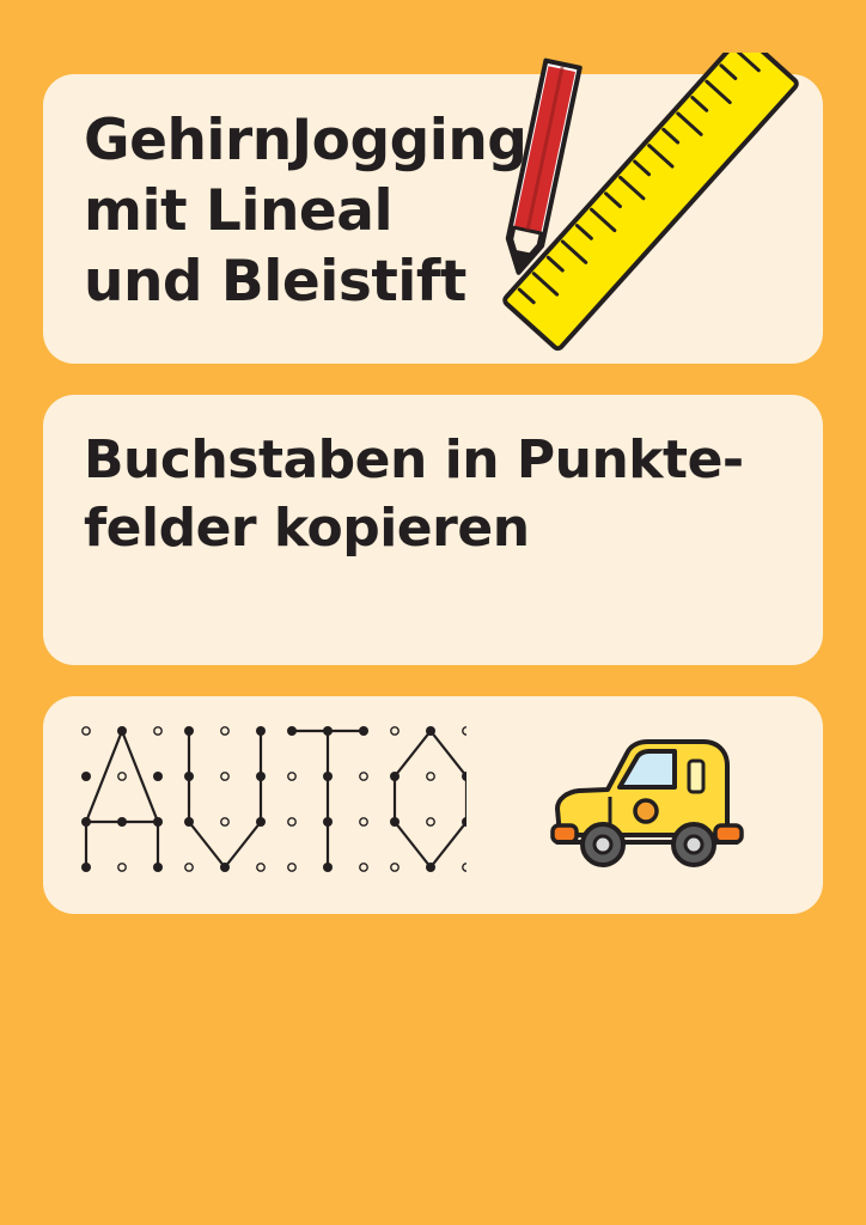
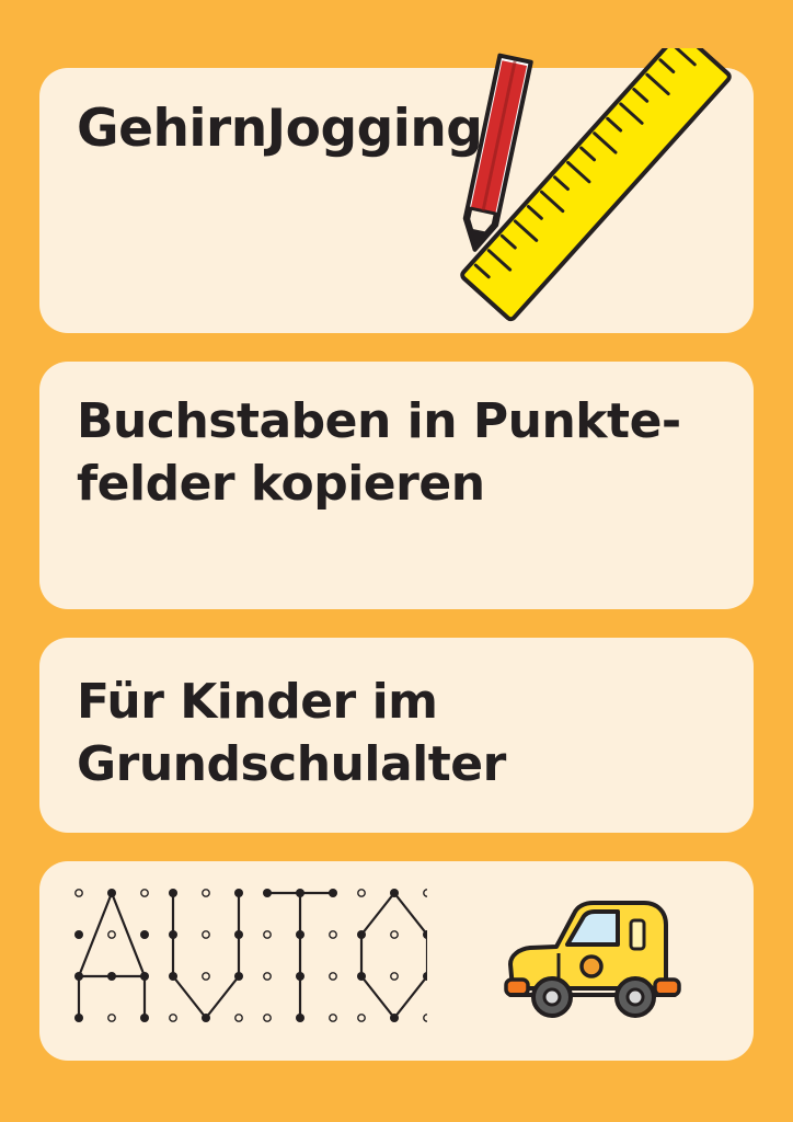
  GehirnJogging
- mit Lineal
- und Bleistift
  Buchstaben in Punkte-
  felder kopieren
+ Für Kinder im
+ Grundschulalter
